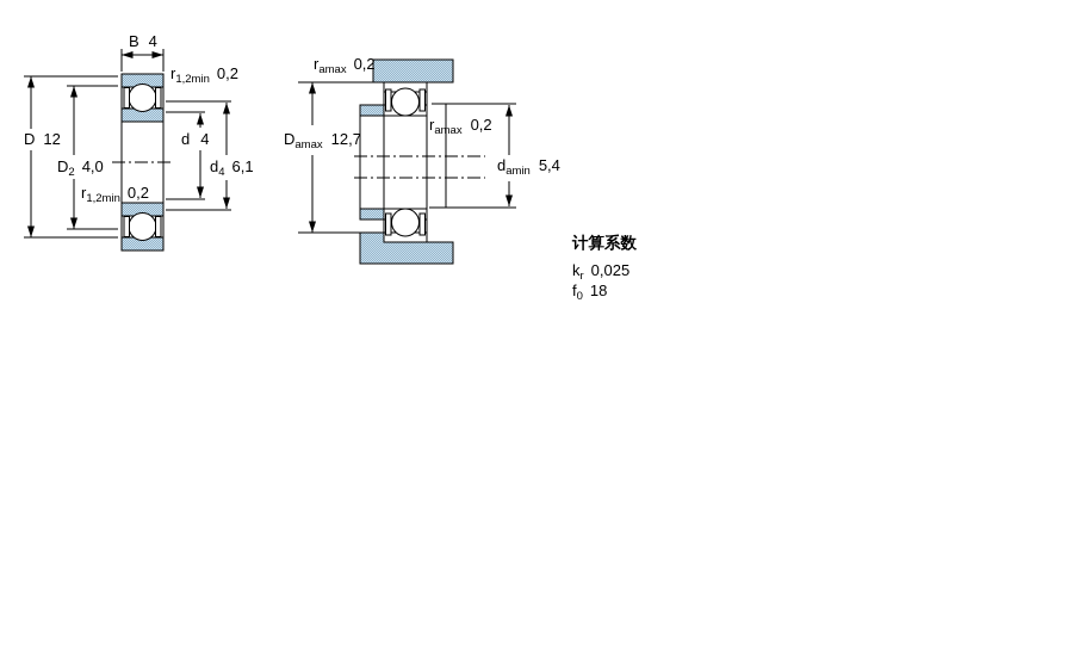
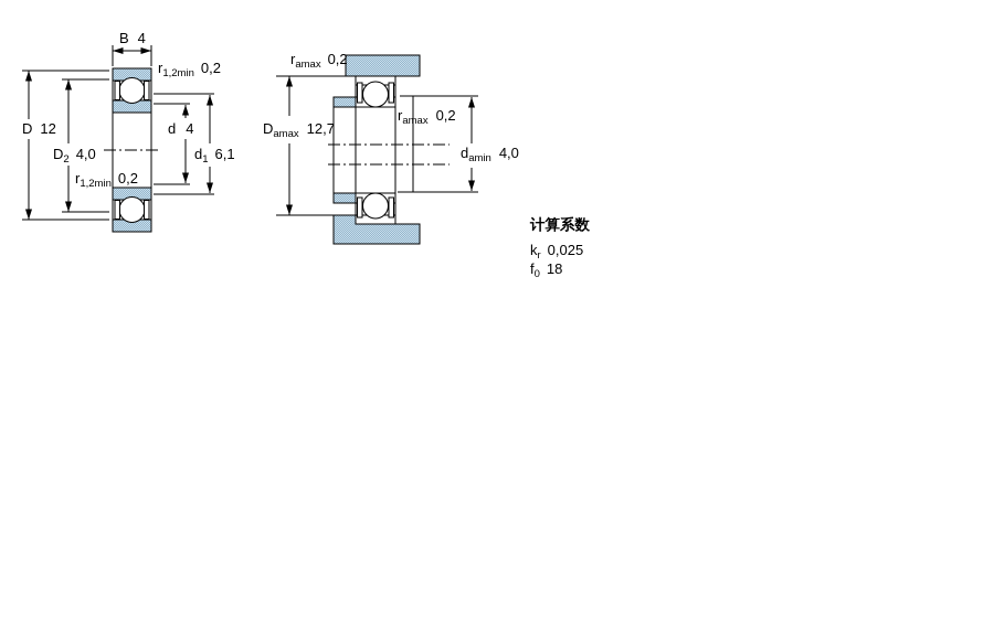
  B 4
  r1,2min 0,2
  D 12
  D2 4,0
  r1,2min 0,2
  d 4
- d4 6,1
+ d1 6,1
  ramax 0,2
  Damax 12,7
  ramax 0,2
- damin 5,4
+ damin 4,0
  计算系数
  kr 0,025
  f0 18
